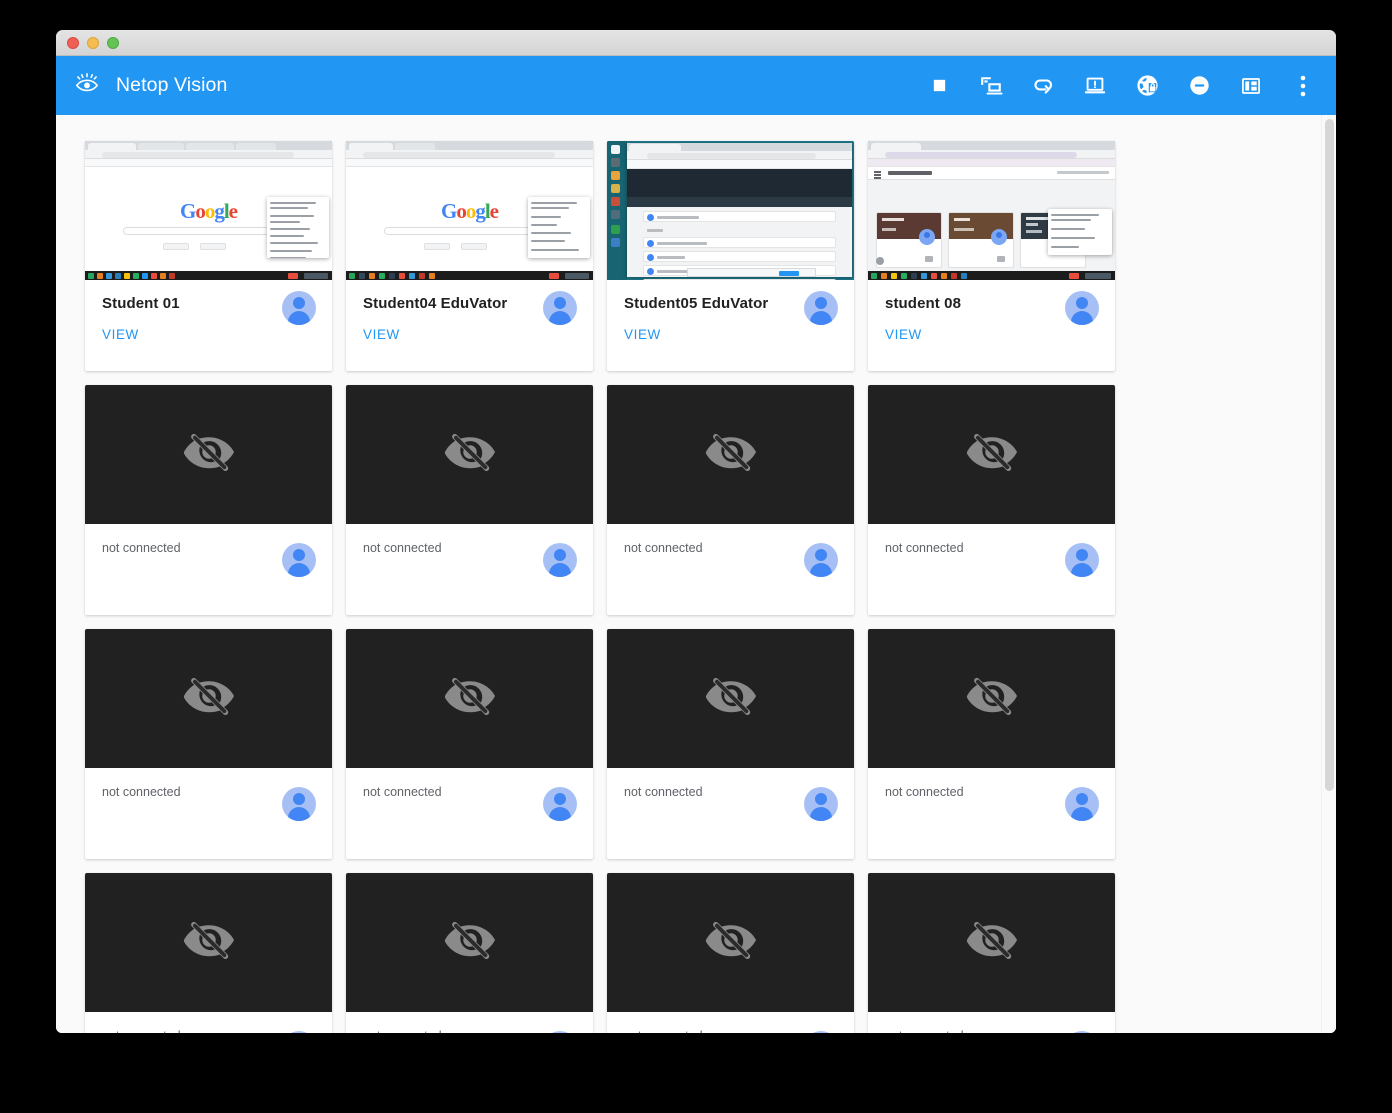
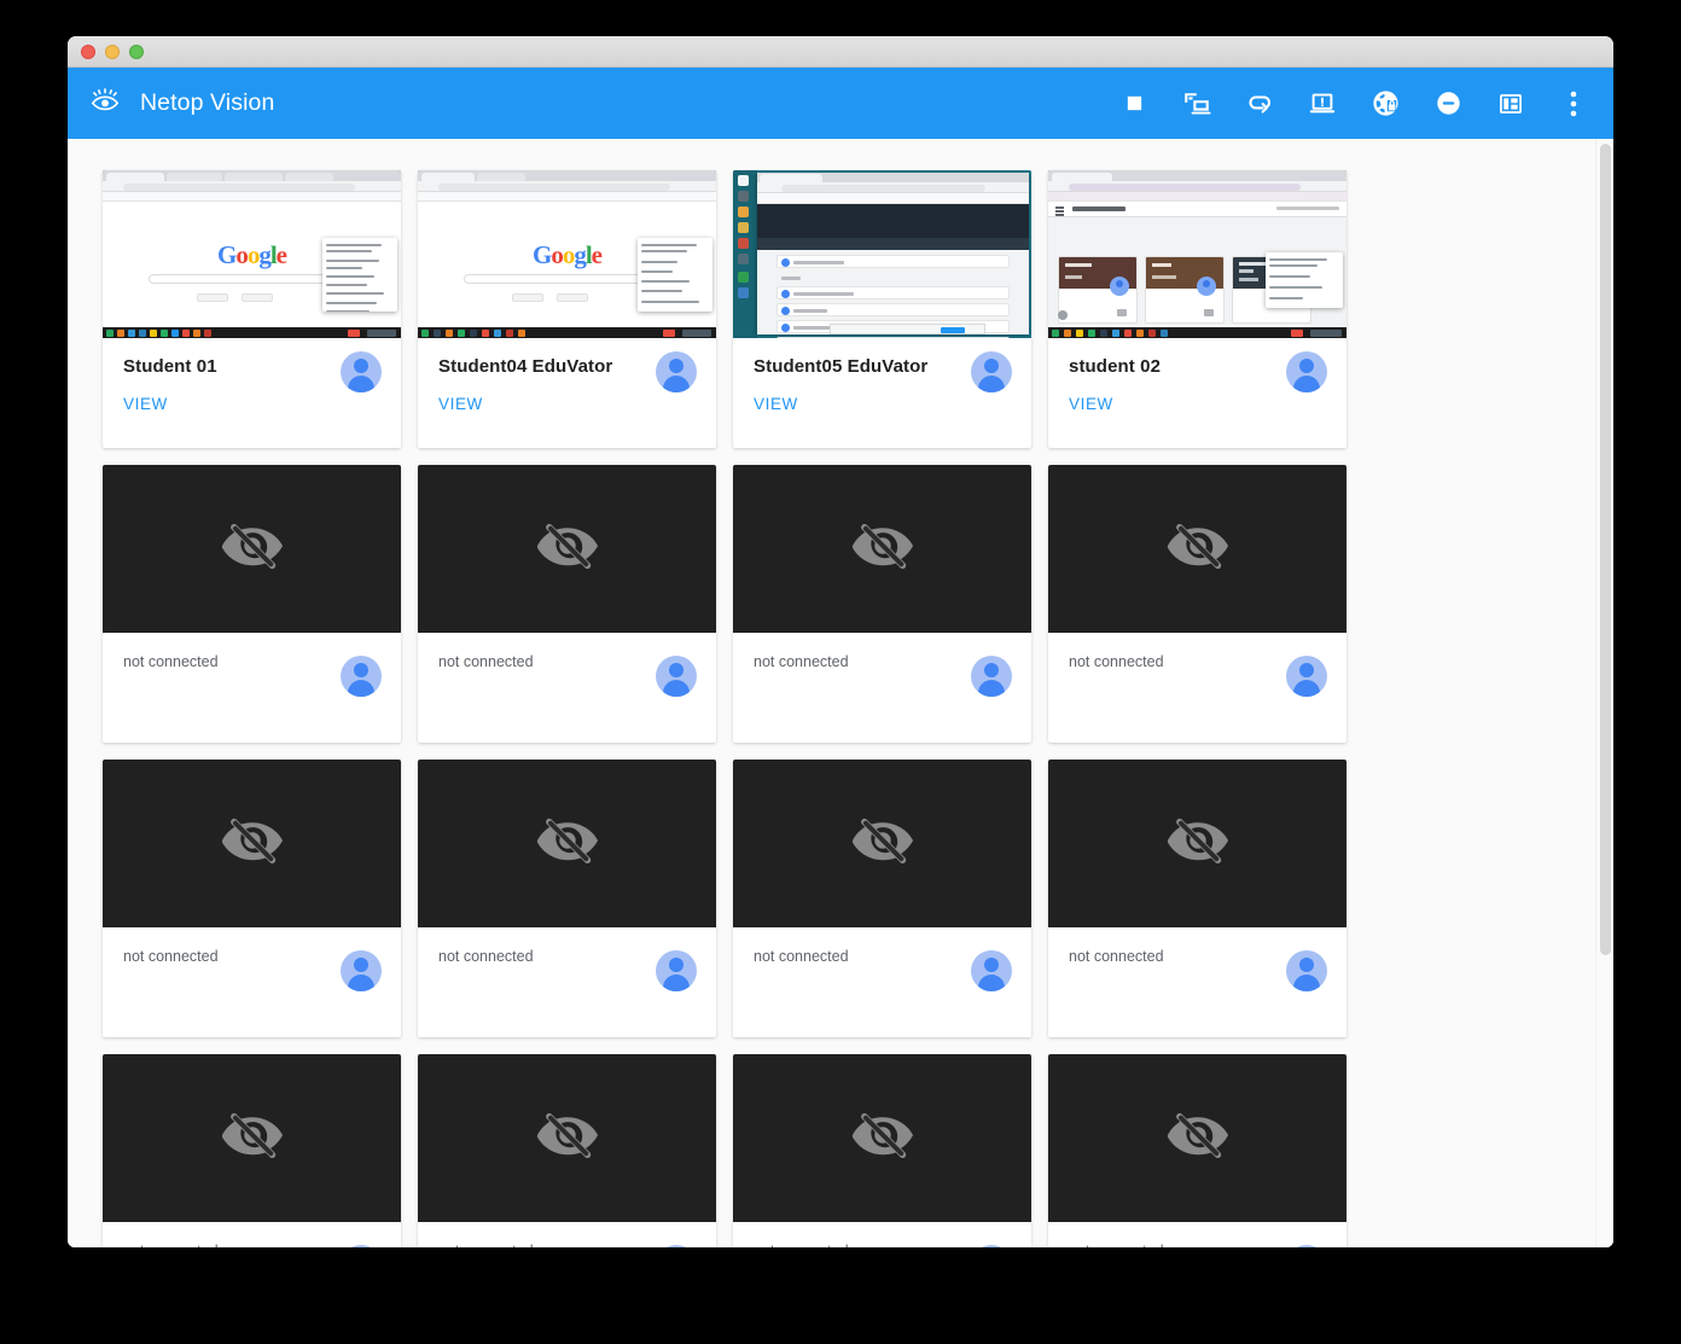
  Netop Vision
  Google
  Student 01
  VIEW
  Google
  Student04 EduVator
  VIEW
  Student05 EduVator
  VIEW
- student 08
+ student 02
  VIEW
  not connected
  not connected
  not connected
  not connected
  not connected
  not connected
  not connected
  not connected
